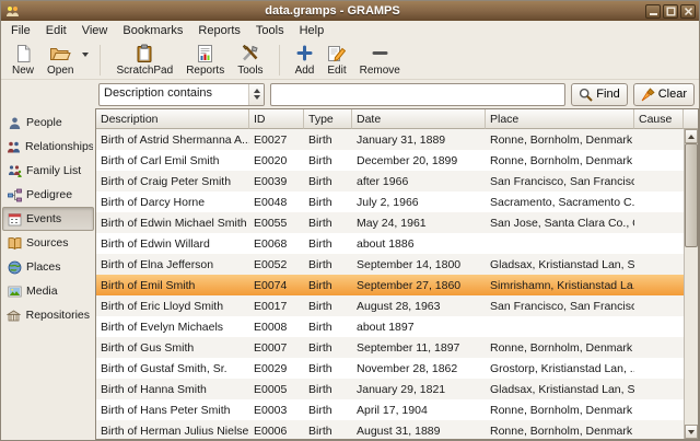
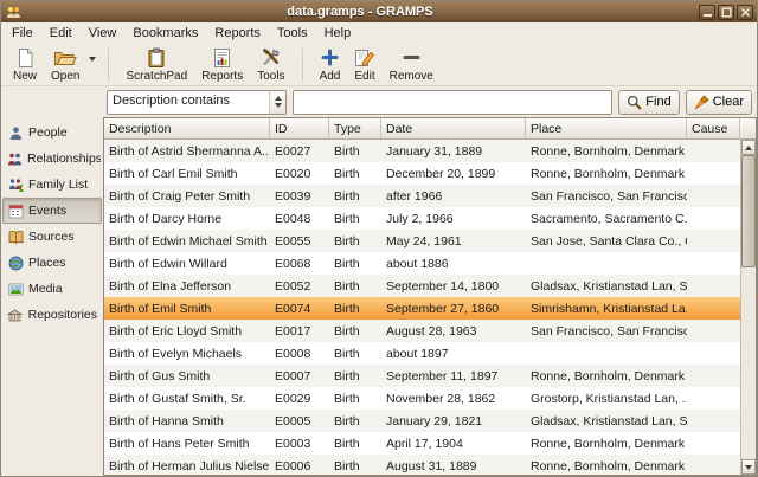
  data.gramps - GRAMPS
  File
  Edit
  View
  Bookmarks
  Reports
  Tools
  Help
  New
  Open
  ScratchPad
  Reports
  Tools
  Add
  Edit
  Remove
  Description contains
  Find
  Clear
  People
  Relationships
  Family List
- Pedigree
  Events
  Sources
  Places
  Media
  Repositories
  Description
  ID
  Type
  Date
  Place
  Cause
  Birth of Astrid Shermanna A..
  E0027
  Birth
  January 31, 1889
  Ronne, Bornholm, Denmark
  Birth of Carl Emil Smith
  E0020
  Birth
  December 20, 1899
  Ronne, Bornholm, Denmark
  Birth of Craig Peter Smith
  E0039
  Birth
  after 1966
  San Francisco, San Francisc
  Birth of Darcy Horne
  E0048
  Birth
  July 2, 1966
  Sacramento, Sacramento C.
  Birth of Edwin Michael Smith
  E0055
  Birth
  May 24, 1961
  San Jose, Santa Clara Co.,
  Birth of Edwin Willard
  E0068
  Birth
  about 1886
  Birth of Elna Jefferson
  E0052
  Birth
  September 14, 1800
  Gladsax, Kristianstad Lan, S
  Birth of Emil Smith
  E0074
  Birth
  September 27, 1860
  Simrishamn, Kristianstad La
  Birth of Eric Lloyd Smith
  E0017
  Birth
  August 28, 1963
  San Francisco, San Francisc
  Birth of Evelyn Michaels
  E0008
  Birth
  about 1897
  Birth of Gus Smith
  E0007
  Birth
  September 11, 1897
  Ronne, Bornholm, Denmark
  Birth of Gustaf Smith, Sr.
  E0029
  Birth
  November 28, 1862
  Grostorp, Kristianstad Lan, .
  Birth of Hanna Smith
  E0005
  Birth
  January 29, 1821
  Gladsax, Kristianstad Lan, S
  Birth of Hans Peter Smith
  E0003
  Birth
  April 17, 1904
  Ronne, Bornholm, Denmark
  Birth of Herman Julius Nielse
  E0006
  Birth
  August 31, 1889
  Ronne, Bornholm, Denmark
